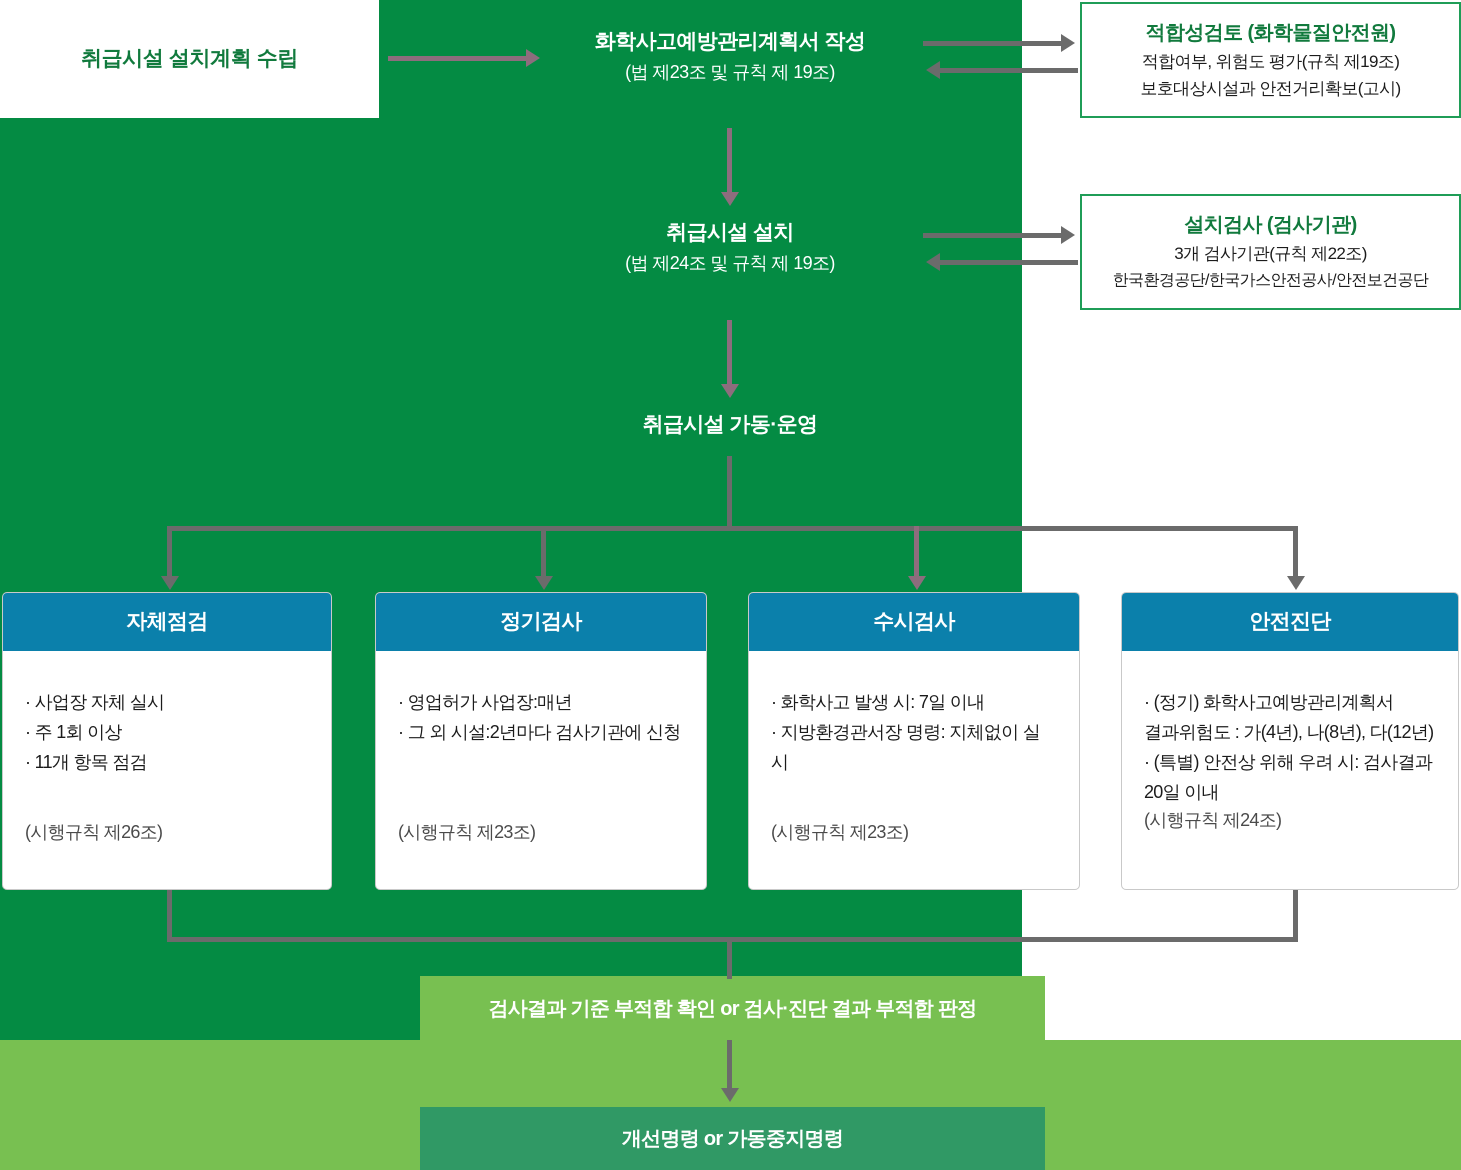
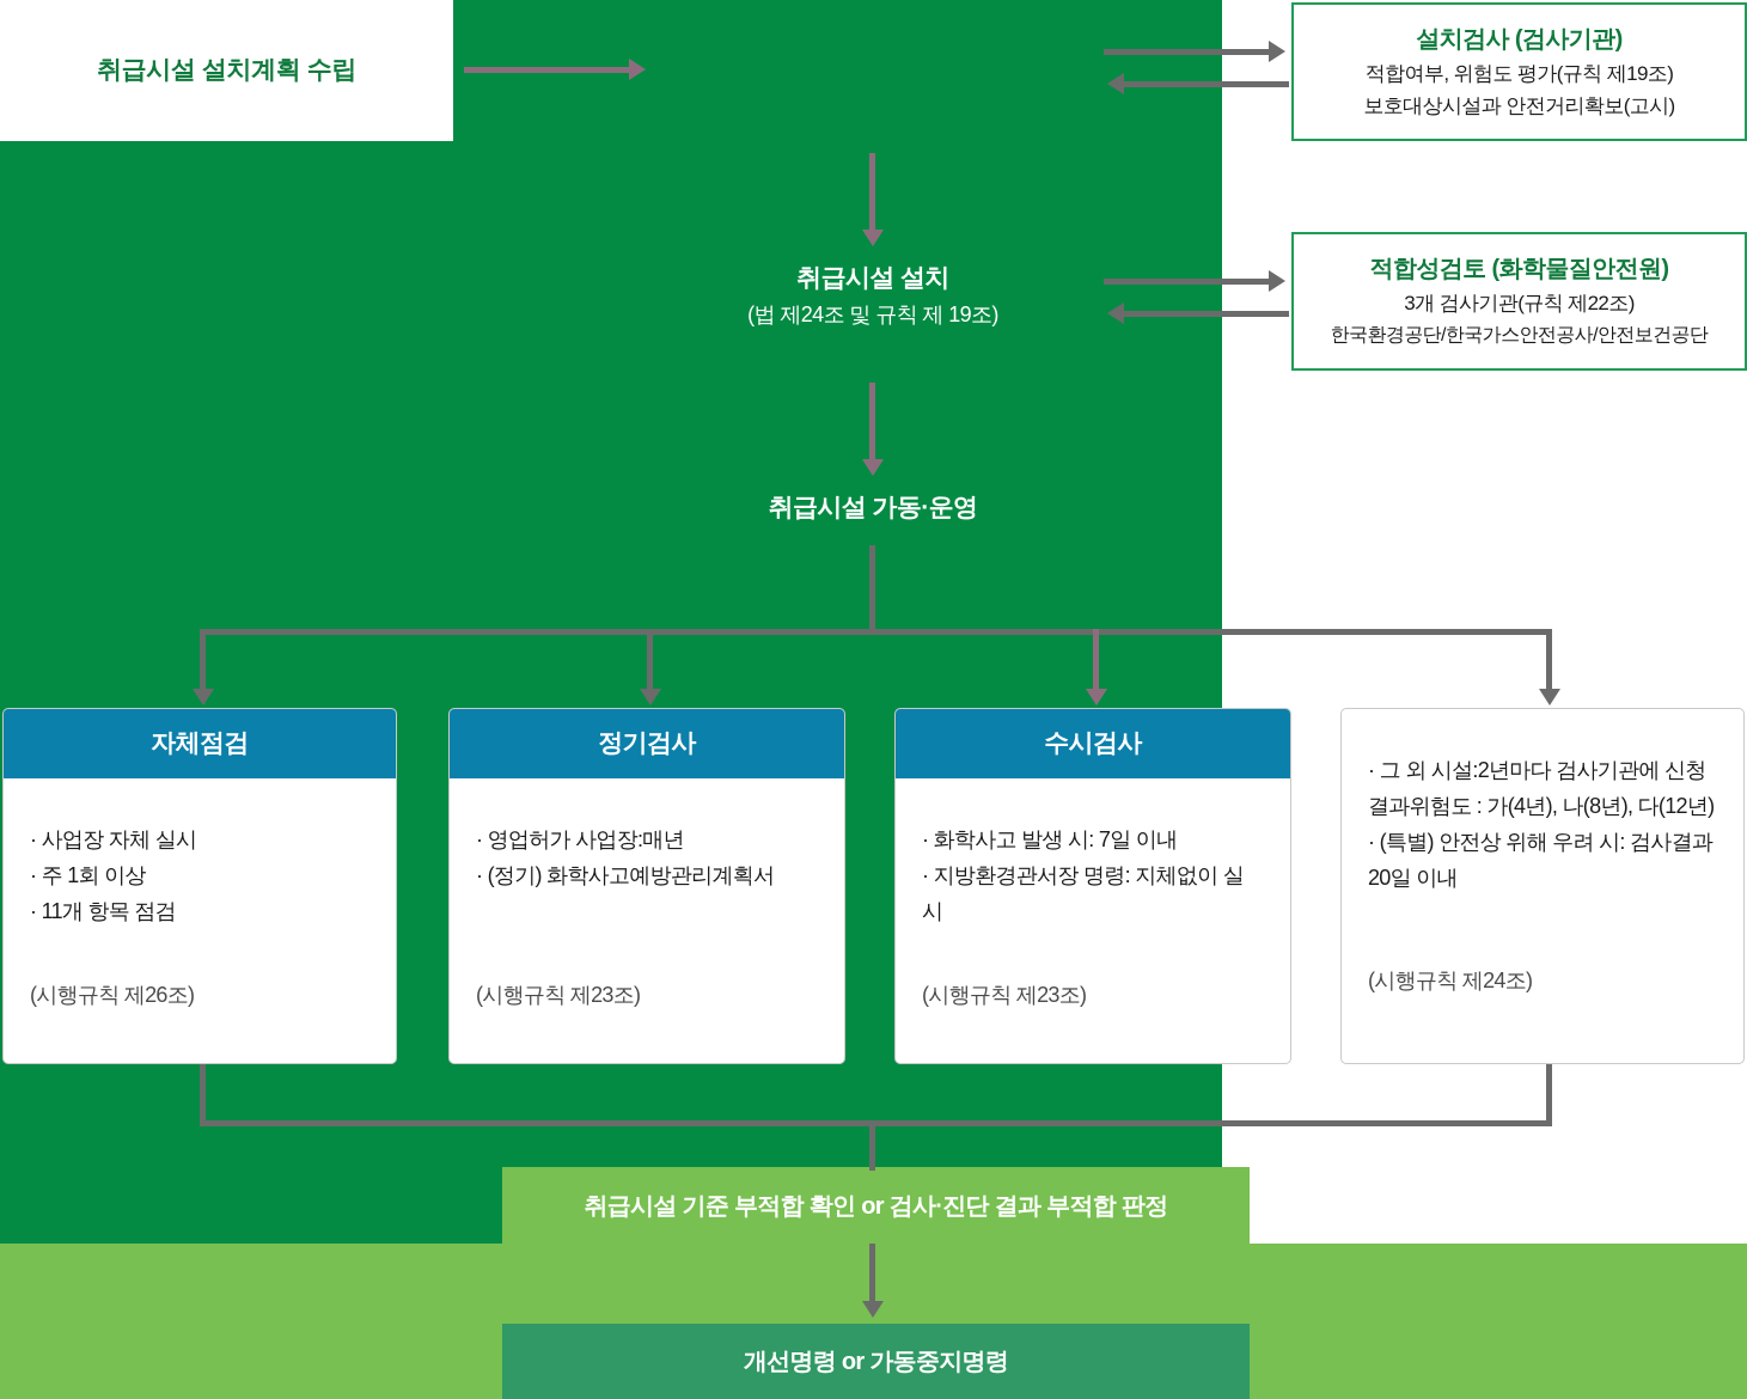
  취급시설 설치계획 수립
- 화학사고예방관리계획서 작성
- (법 제23조 및 규칙 제 19조)
- 적합성검토 (화학물질안전원)
+ 설치검사 (검사기관)
  적합여부, 위험도 평가(규칙 제19조)
  보호대상시설과 안전거리확보(고시)
  취급시설 설치
  (법 제24조 및 규칙 제 19조)
- 설치검사 (검사기관)
+ 적합성검토 (화학물질안전원)
  3개 검사기관(규칙 제22조)
  한국환경공단/한국가스안전공사/안전보건공단
  취급시설 가동·운영
  자체점검
  · 사업장 자체 실시
  · 주 1회 이상
  · 11개 항목 점검
  (시행규칙 제26조)
  정기검사
  · 영업허가 사업장:매년
- · 그 외 시설:2년마다 검사기관에 신청
+ · (정기) 화학사고예방관리계획서
  (시행규칙 제23조)
  수시검사
  · 화학사고 발생 시: 7일 이내
  · 지방환경관서장 명령: 지체없이 실시
  (시행규칙 제23조)
- 안전진단
- · (정기) 화학사고예방관리계획서
+ · 그 외 시설:2년마다 검사기관에 신청
  결과위험도 : 가(4년), 나(8년), 다(12년)
  · (특별) 안전상 위해 우려 시: 검사결과
  20일 이내
  (시행규칙 제24조)
- 검사결과 기준 부적합 확인 or 검사·진단 결과 부적합 판정
+ 취급시설 기준 부적합 확인 or 검사·진단 결과 부적합 판정
  개선명령 or 가동중지명령
